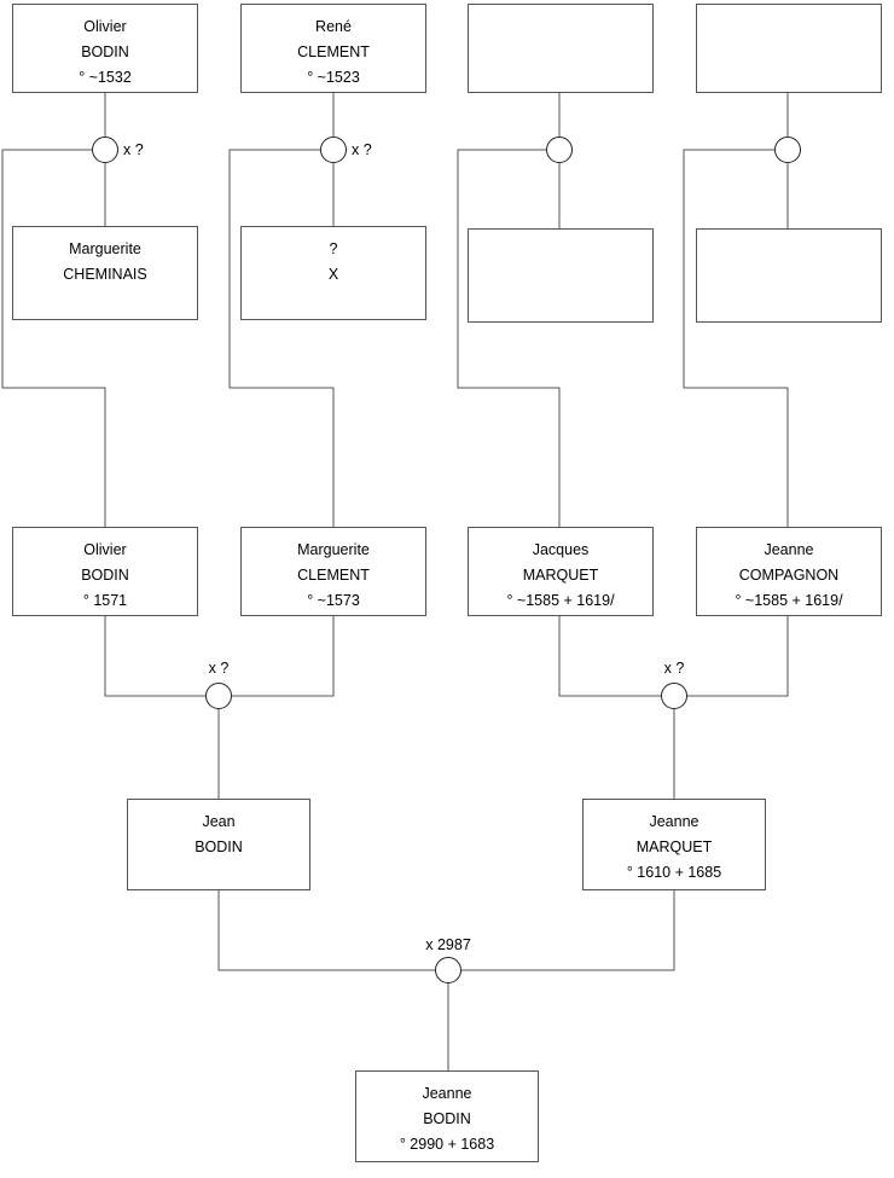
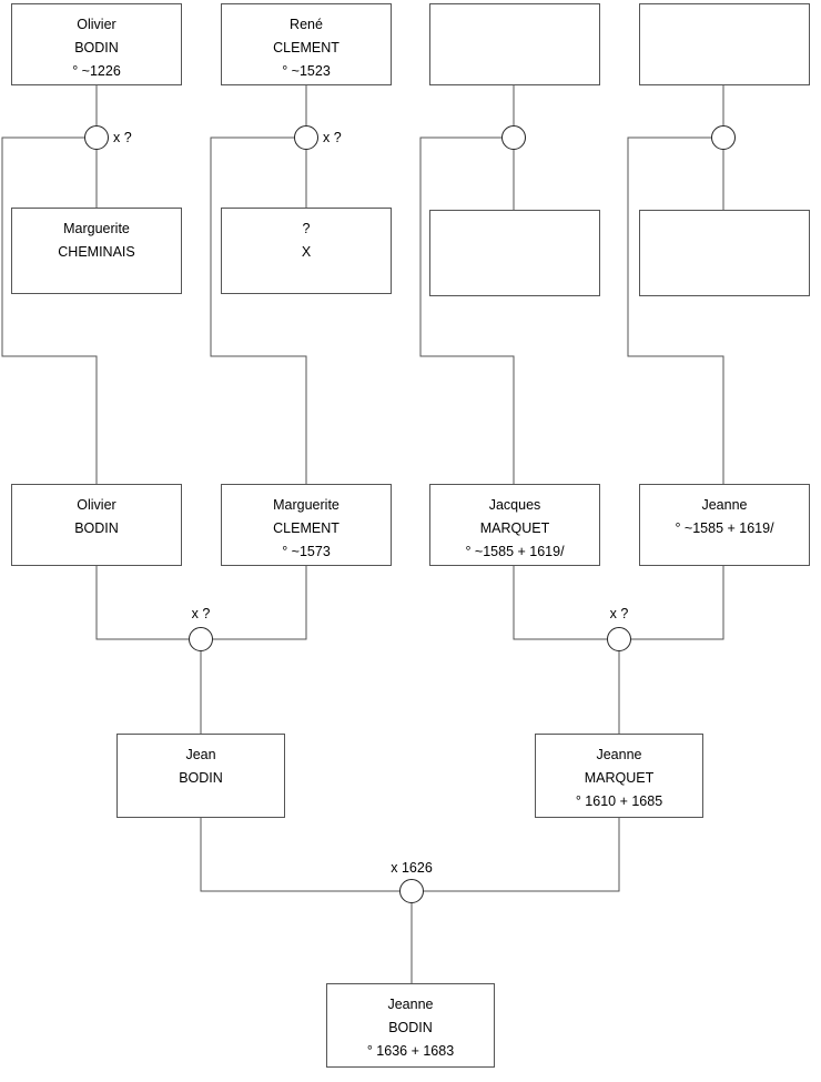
  Olivier
  BODIN
- ° ~1532
+ ° ~1226
  René
  CLEMENT
  ° ~1523
  Marguerite
  CHEMINAIS
  ?
  X
  Olivier
  BODIN
- ° 1571
  Marguerite
  CLEMENT
  ° ~1573
  Jacques
  MARQUET
  ° ~1585 + 1619/
  Jeanne
- COMPAGNON
  ° ~1585 + 1619/
  Jean
  BODIN
  Jeanne
  MARQUET
  ° 1610 + 1685
  Jeanne
  BODIN
- ° 2990 + 1683
+ ° 1636 + 1683
  x ?
  x ?
  x ?
  x ?
- x 2987
+ x 1626
